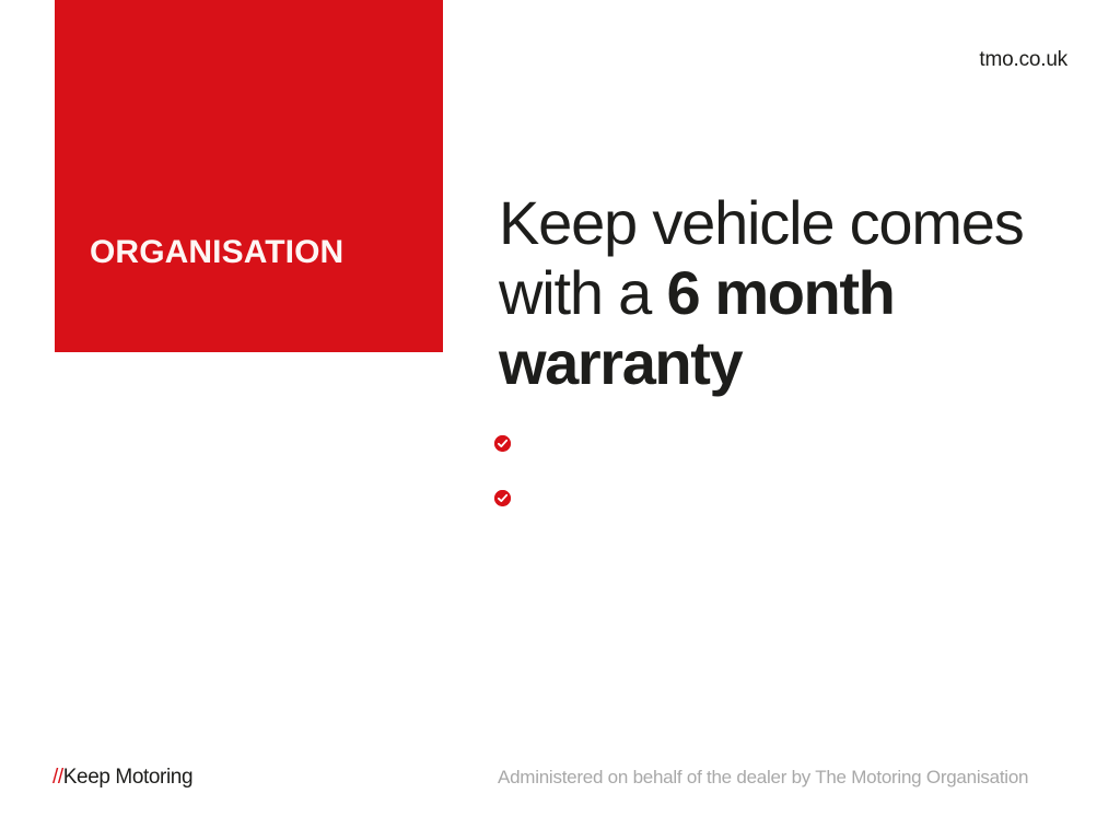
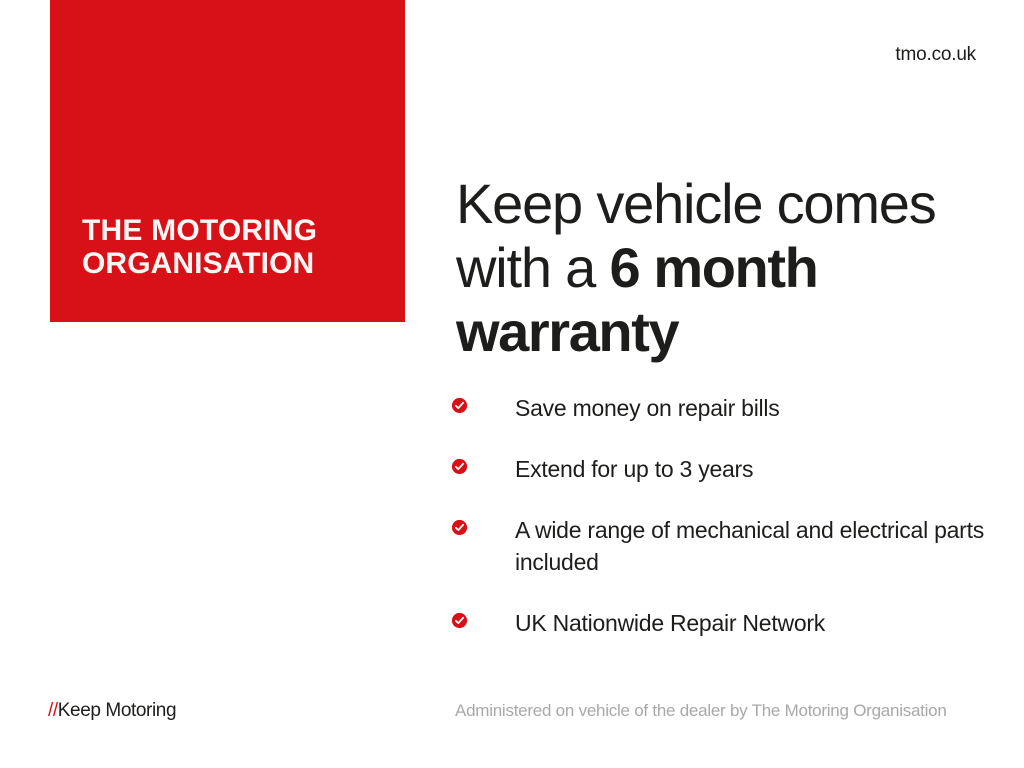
  tmo.co.uk
+ THE MOTORING
  ORGANISATION
  Keep vehicle comes with a 6 month warranty
+ Save money on repair bills
+ Extend for up to 3 years
+ A wide range of mechanical and electrical parts included
+ UK Nationwide Repair Network
  //Keep Motoring
- Administered on behalf of the dealer by The Motoring Organisation
+ Administered on vehicle of the dealer by The Motoring Organisation
